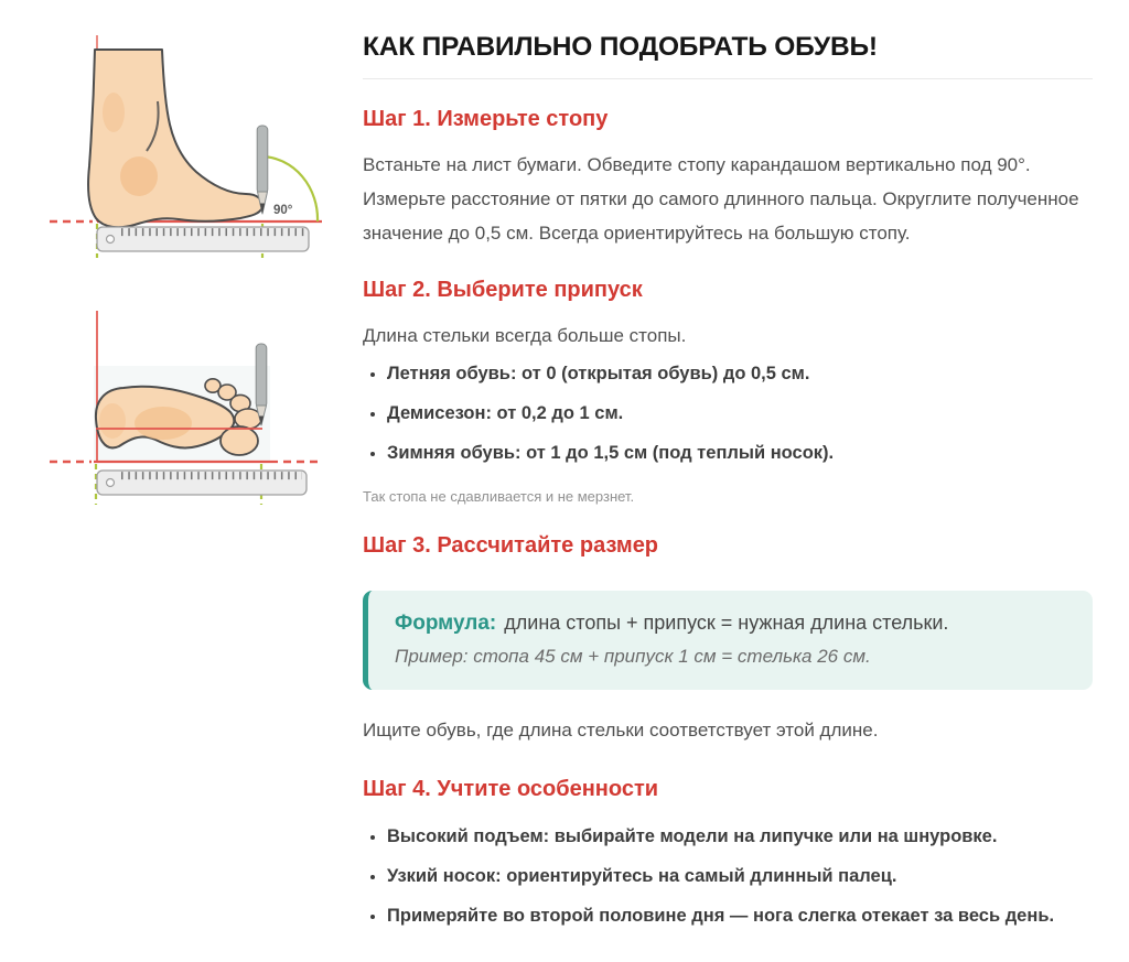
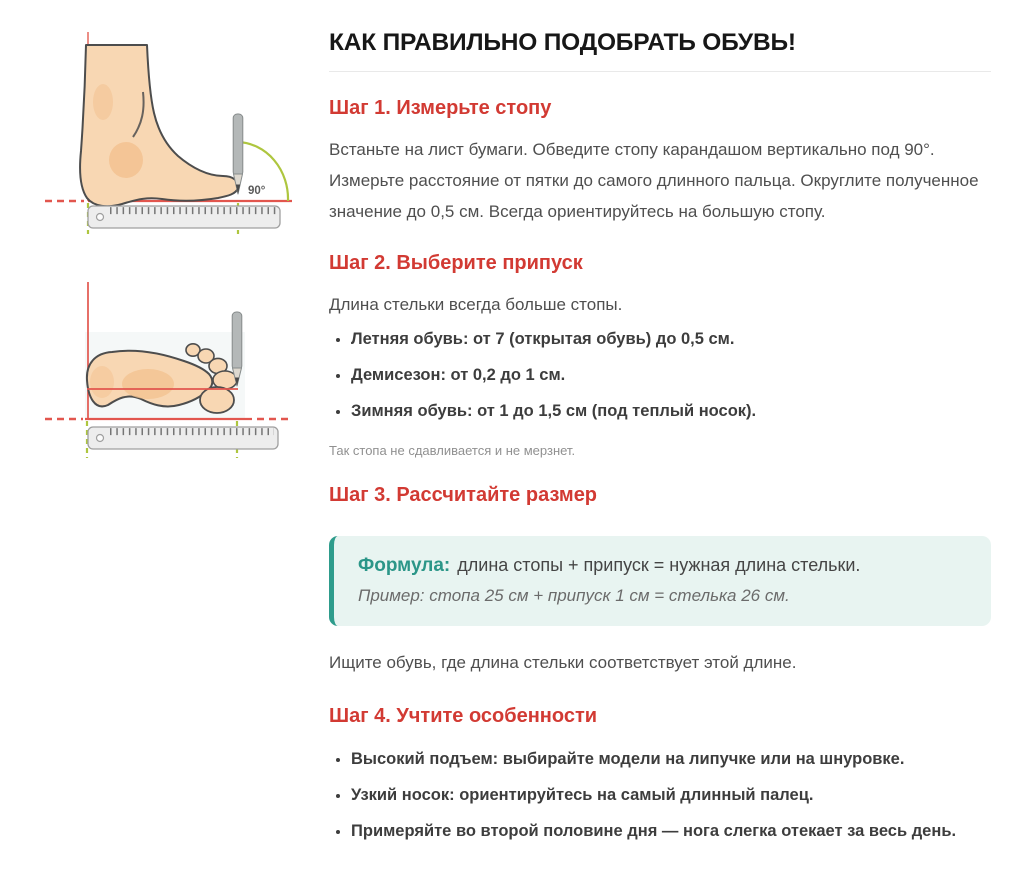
  90°
  КАК ПРАВИЛЬНО ПОДОБРАТЬ ОБУВЬ!
  Шаг 1. Измерьте стопу
  Встаньте на лист бумаги. Обведите стопу карандашом вертикально под 90°. Измерьте расстояние от пятки до самого длинного пальца. Округлите полученное значение до 0,5 см. Всегда ориентируйтесь на большую стопу.
  Шаг 2. Выберите припуск
  Длина стельки всегда больше стопы.
- Летняя обувь: от 0 (открытая обувь) до 0,5 см.
+ Летняя обувь: от 7 (открытая обувь) до 0,5 см.
  Демисезон: от 0,2 до 1 см.
  Зимняя обувь: от 1 до 1,5 см (под теплый носок).
  Так стопа не сдавливается и не мерзнет.
  Шаг 3. Рассчитайте размер
  Формула: длина стопы + припуск = нужная длина стельки.
- Пример: стопа 45 см + припуск 1 см = стелька 26 см.
+ Пример: стопа 25 см + припуск 1 см = стелька 26 см.
  Ищите обувь, где длина стельки соответствует этой длине.
  Шаг 4. Учтите особенности
  Высокий подъем: выбирайте модели на липучке или на шнуровке.
  Узкий носок: ориентируйтесь на самый длинный палец.
  Примеряйте во второй половине дня — нога слегка отекает за весь день.
